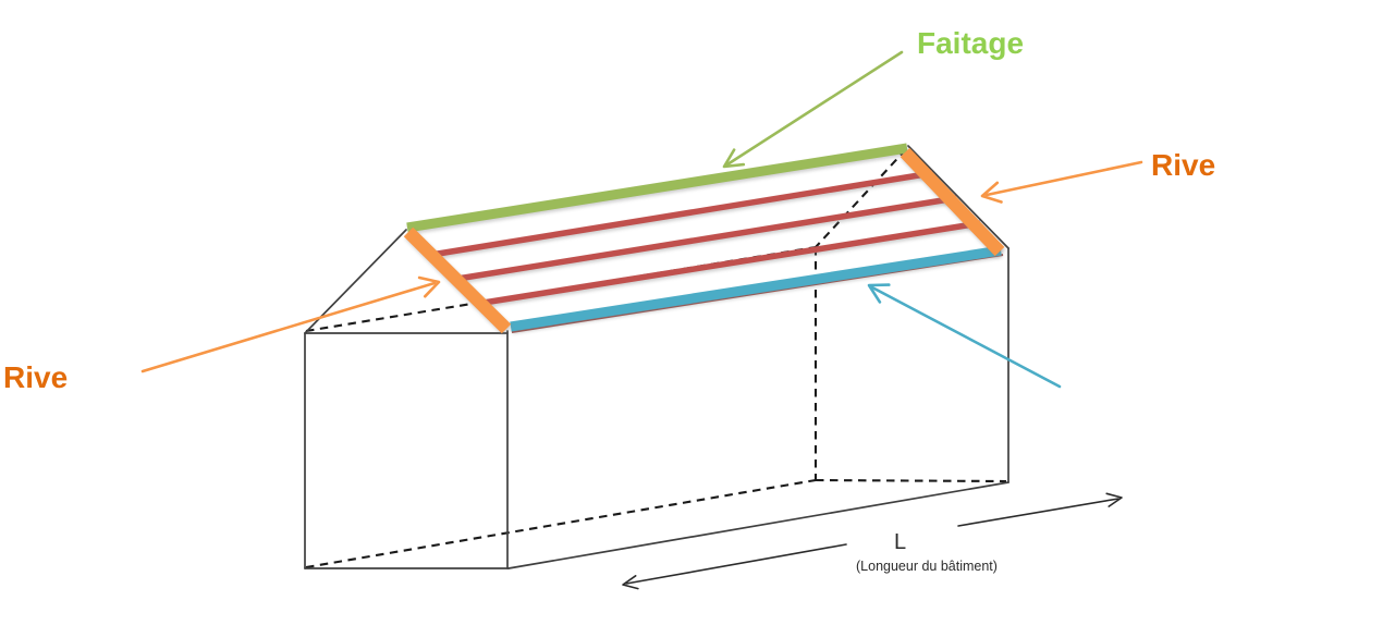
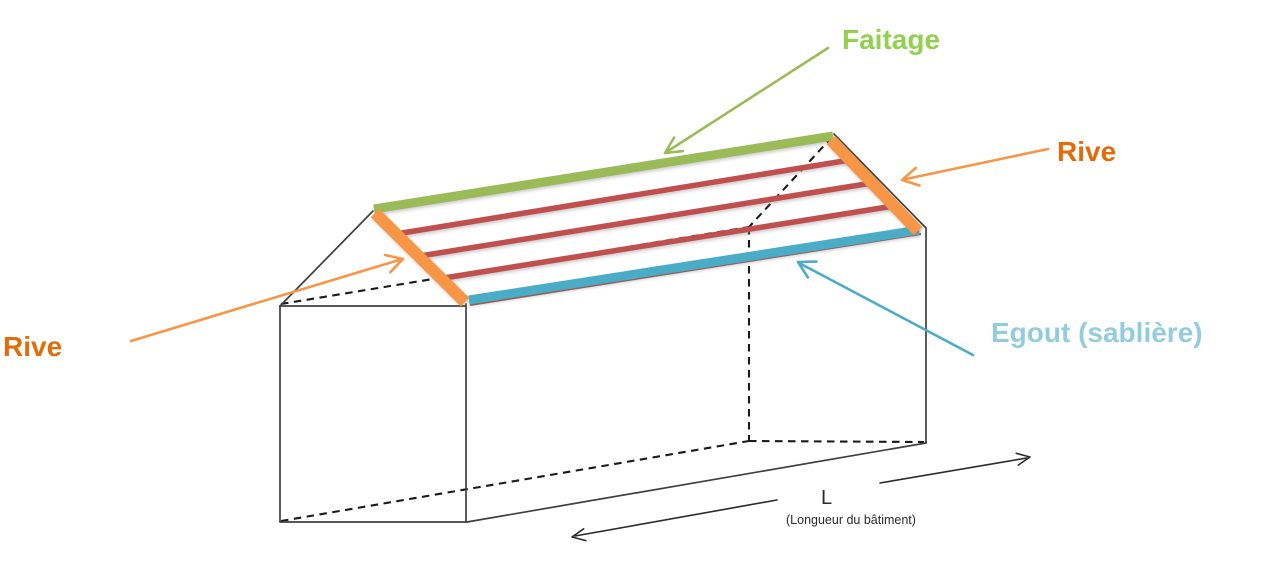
  Faitage
  Rive
  Rive
+ Egout (sablière)
  L
  (Longueur du bâtiment)
